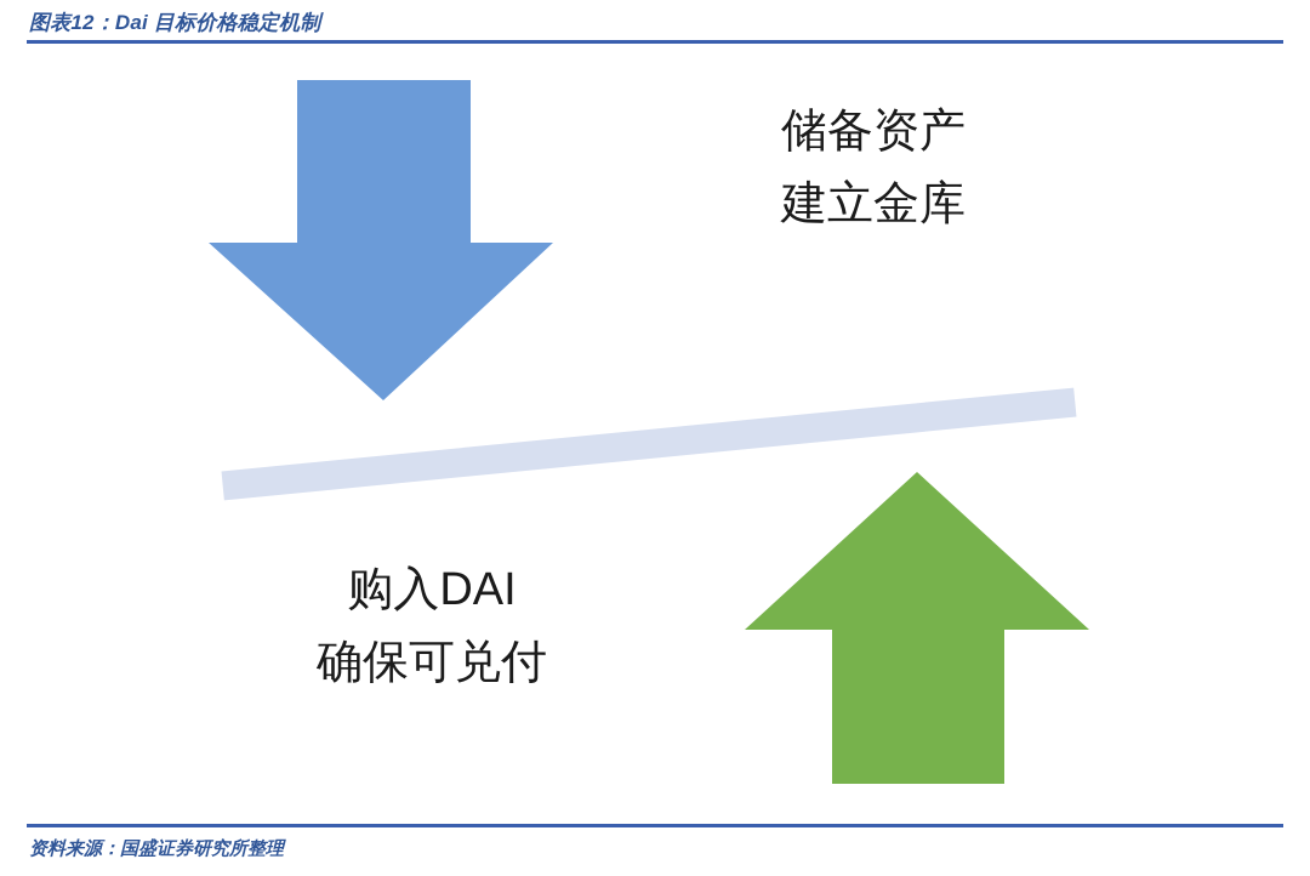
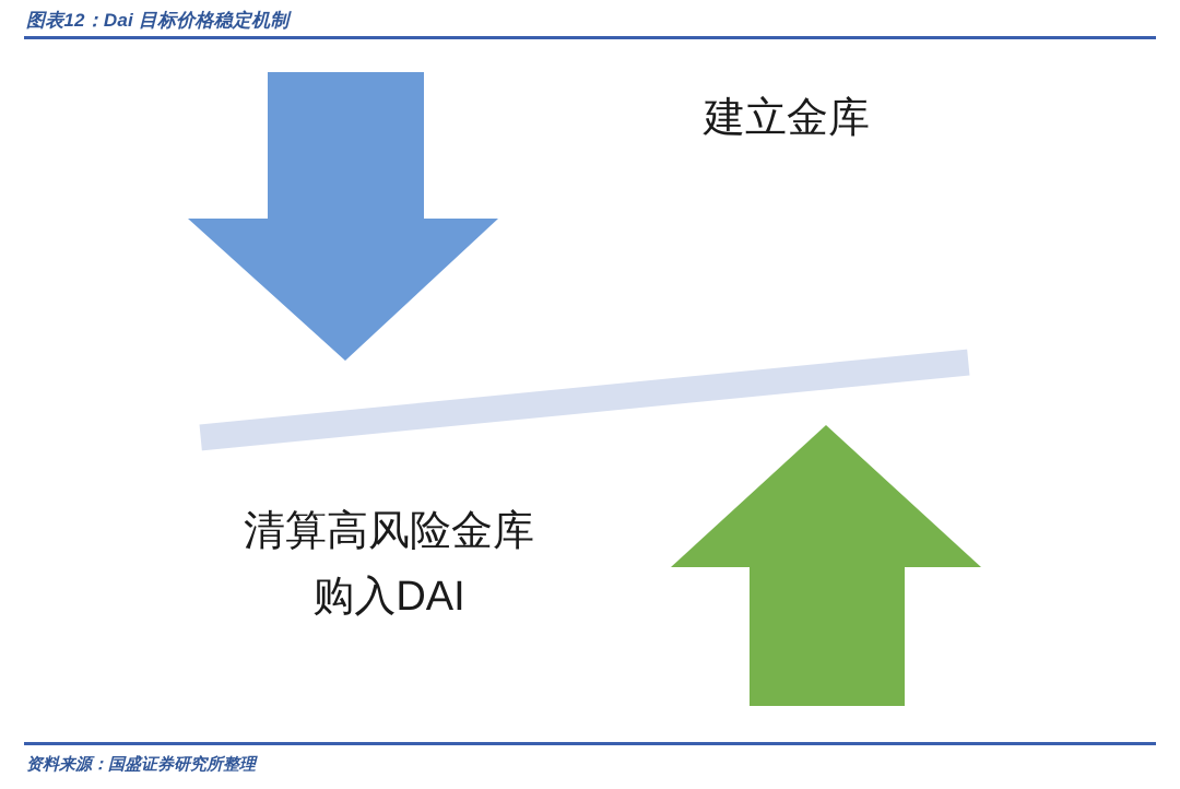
  图表12：Dai 目标价格稳定机制
- 储备资产
  建立金库
+ 清算高风险金库
  购入DAI
- 确保可兑付
  资料来源：国盛证券研究所整理
